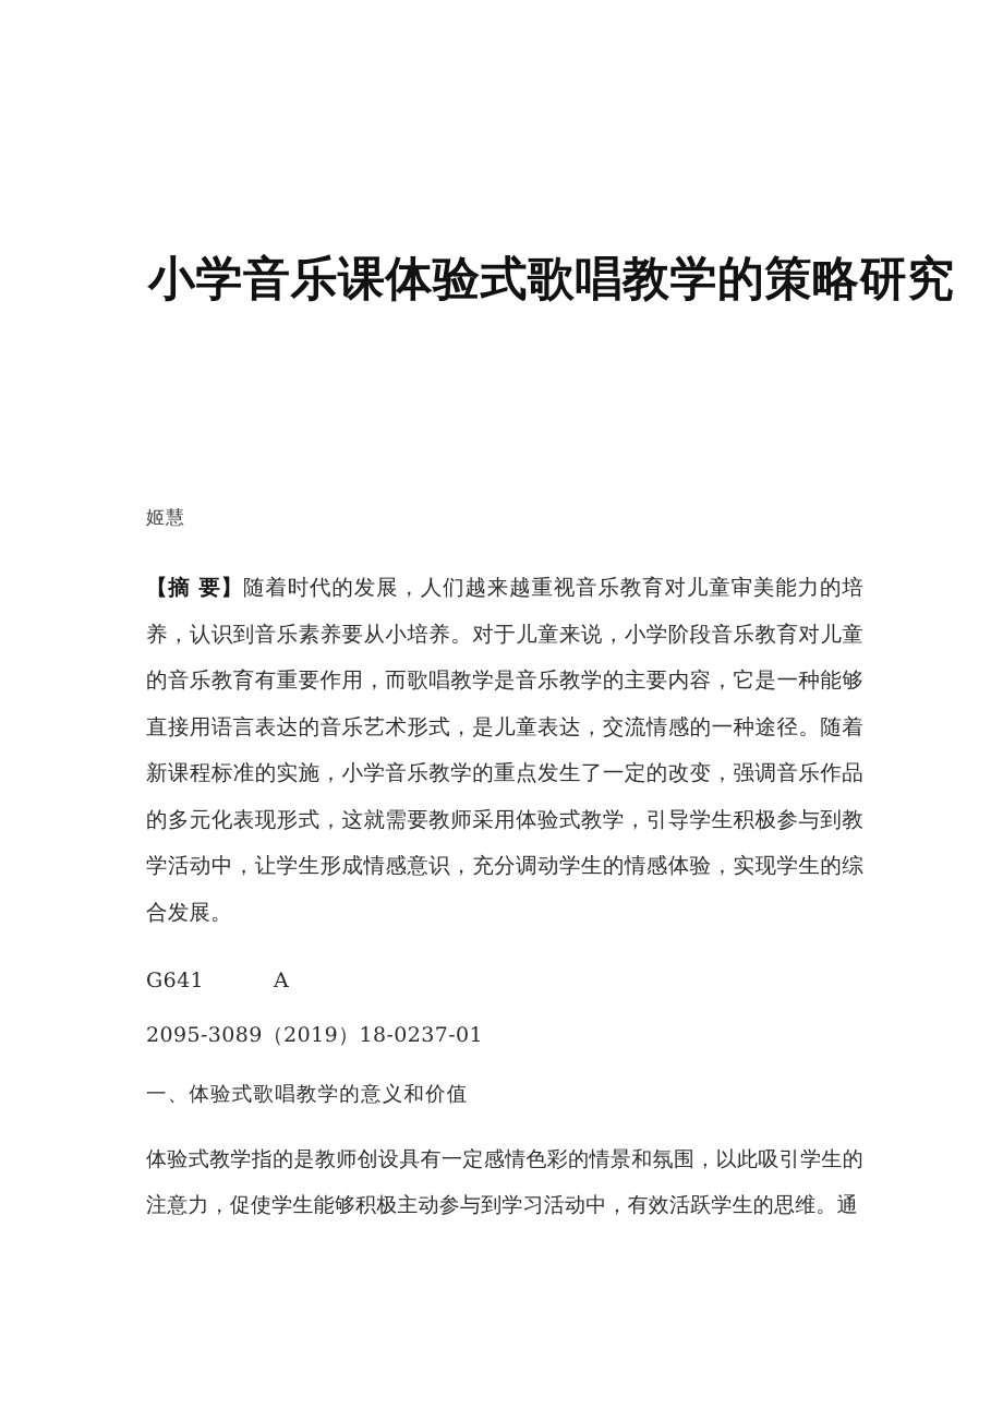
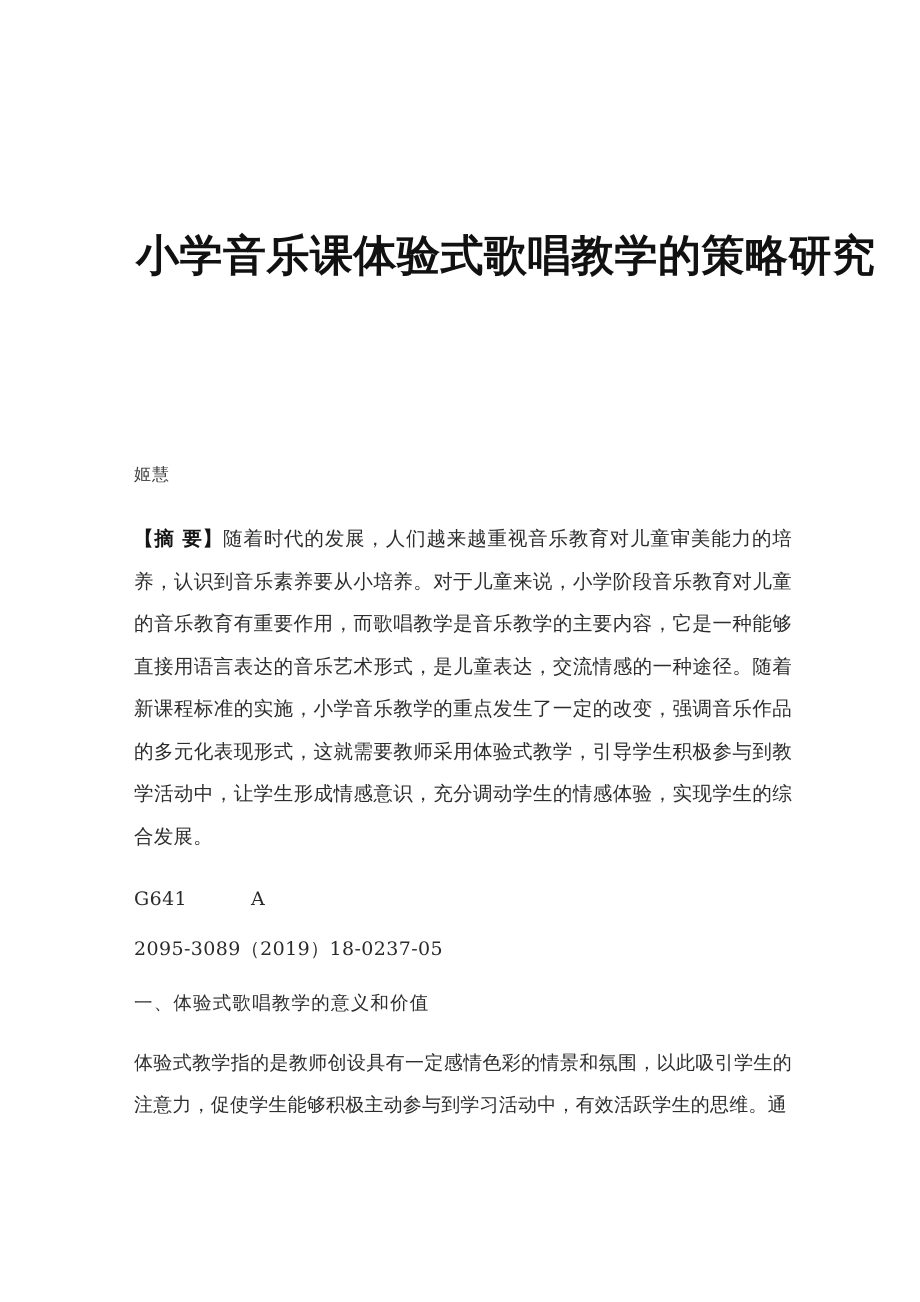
  小学音乐课体验式歌唱教学的策略研究
  姬慧
  【摘 要】随着时代的发展，人们越来越重视音乐教育对儿童审美能力的培养，认识到音乐素养要从小培养。对于儿童来说，小学阶段音乐教育对儿童的音乐教育有重要作用，而歌唱教学是音乐教学的主要内容，它是一种能够直接用语言表达的音乐艺术形式，是儿童表达，交流情感的一种途径。随着新课程标准的实施，小学音乐教学的重点发生了一定的改变，强调音乐作品的多元化表现形式，这就需要教师采用体验式教学，引导学生积极参与到教学活动中，让学生形成情感意识，充分调动学生的情感体验，实现学生的综合发展。
  G641 A
- 2095-3089（2019）18-0237-01
+ 2095-3089（2019）18-0237-05
  一、体验式歌唱教学的意义和价值
  体验式教学指的是教师创设具有一定感情色彩的情景和氛围，以此吸引学生的注意力，促使学生能够积极主动参与到学习活动中，有效活跃学生的思维。通
